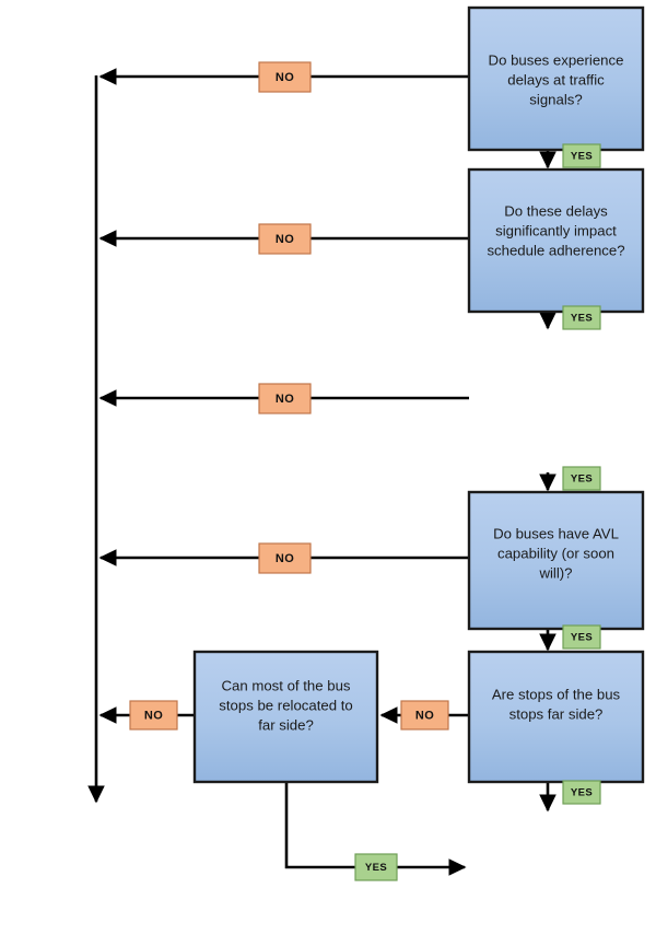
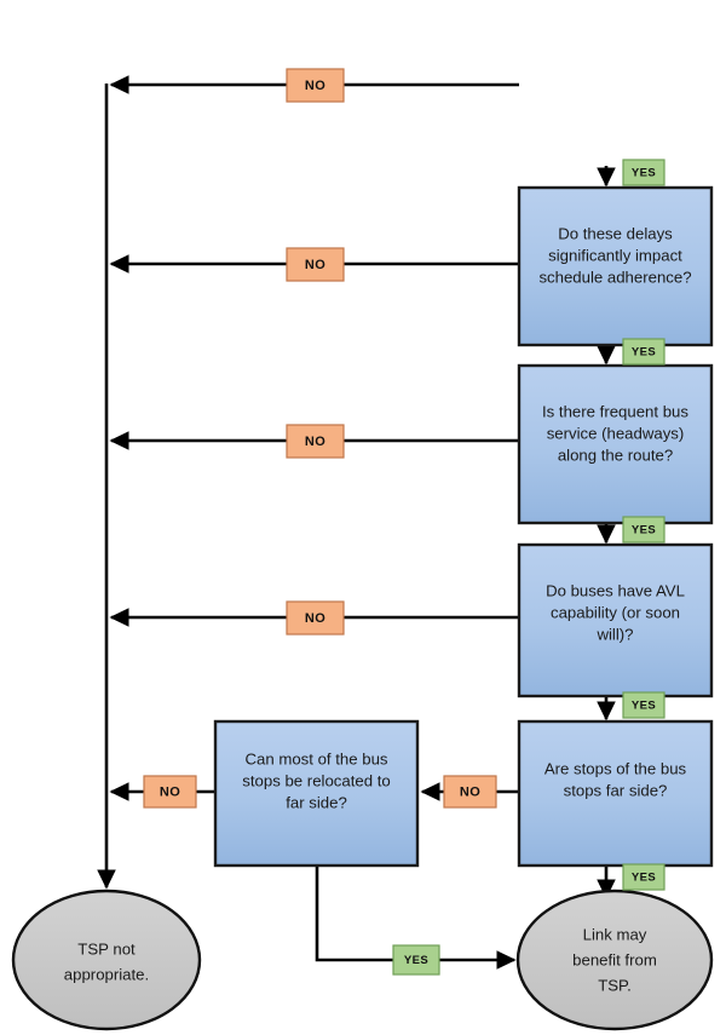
- Do buses experience
- delays at traffic
- signals?
  Do these delays
  significantly impact
  schedule adherence?
+ Is there frequent bus
+ service (headways)
+ along the route?
  Do buses have AVL
  capability (or soon
  will)?
  Are stops of the bus
  stops far side?
  Can most of the bus
  stops be relocated to
  far side?
+ TSP not
+ appropriate.
+ Link may
+ benefit from
+ TSP.
  NO
  NO
  NO
  NO
  NO
  NO
  YES
  YES
  YES
  YES
  YES
  YES
